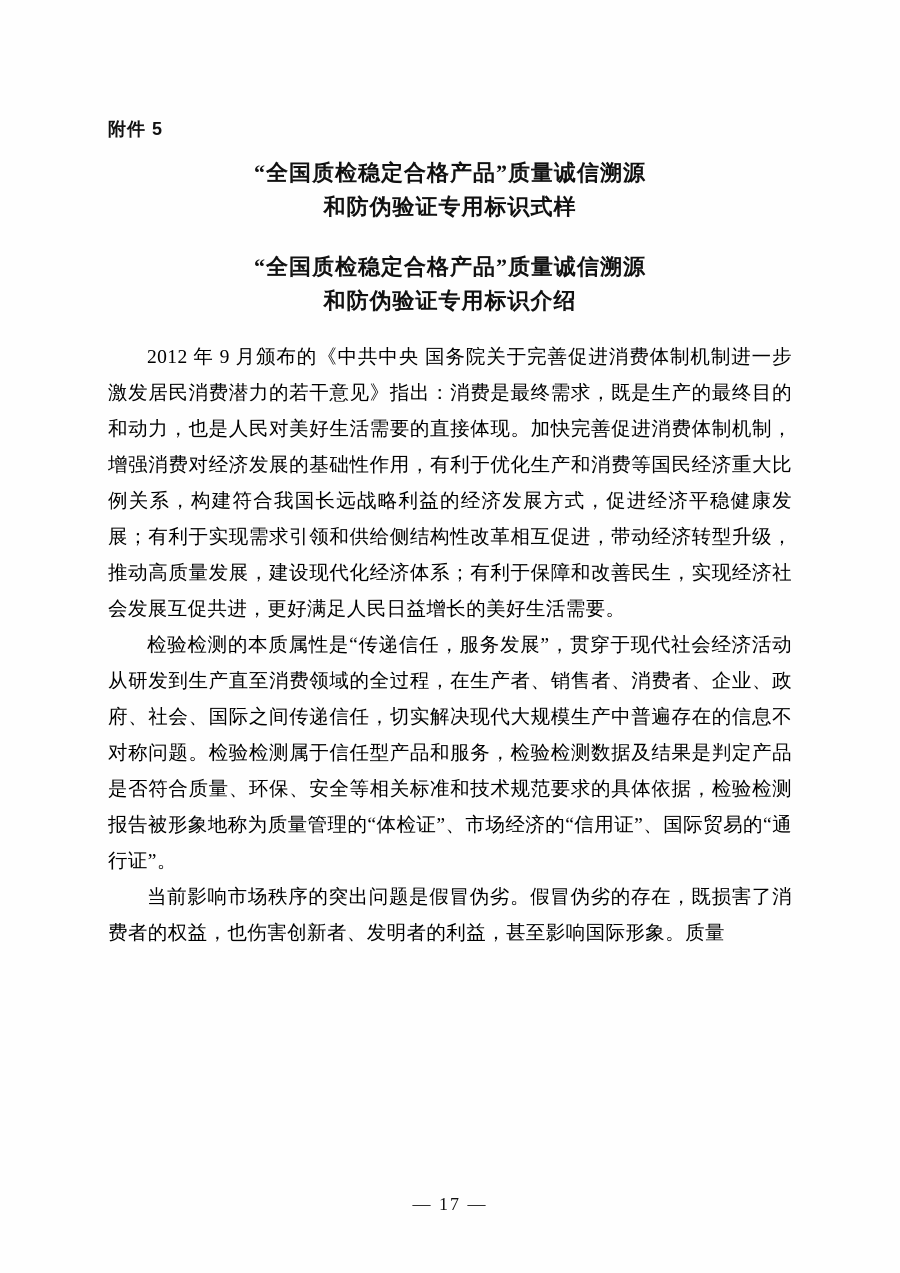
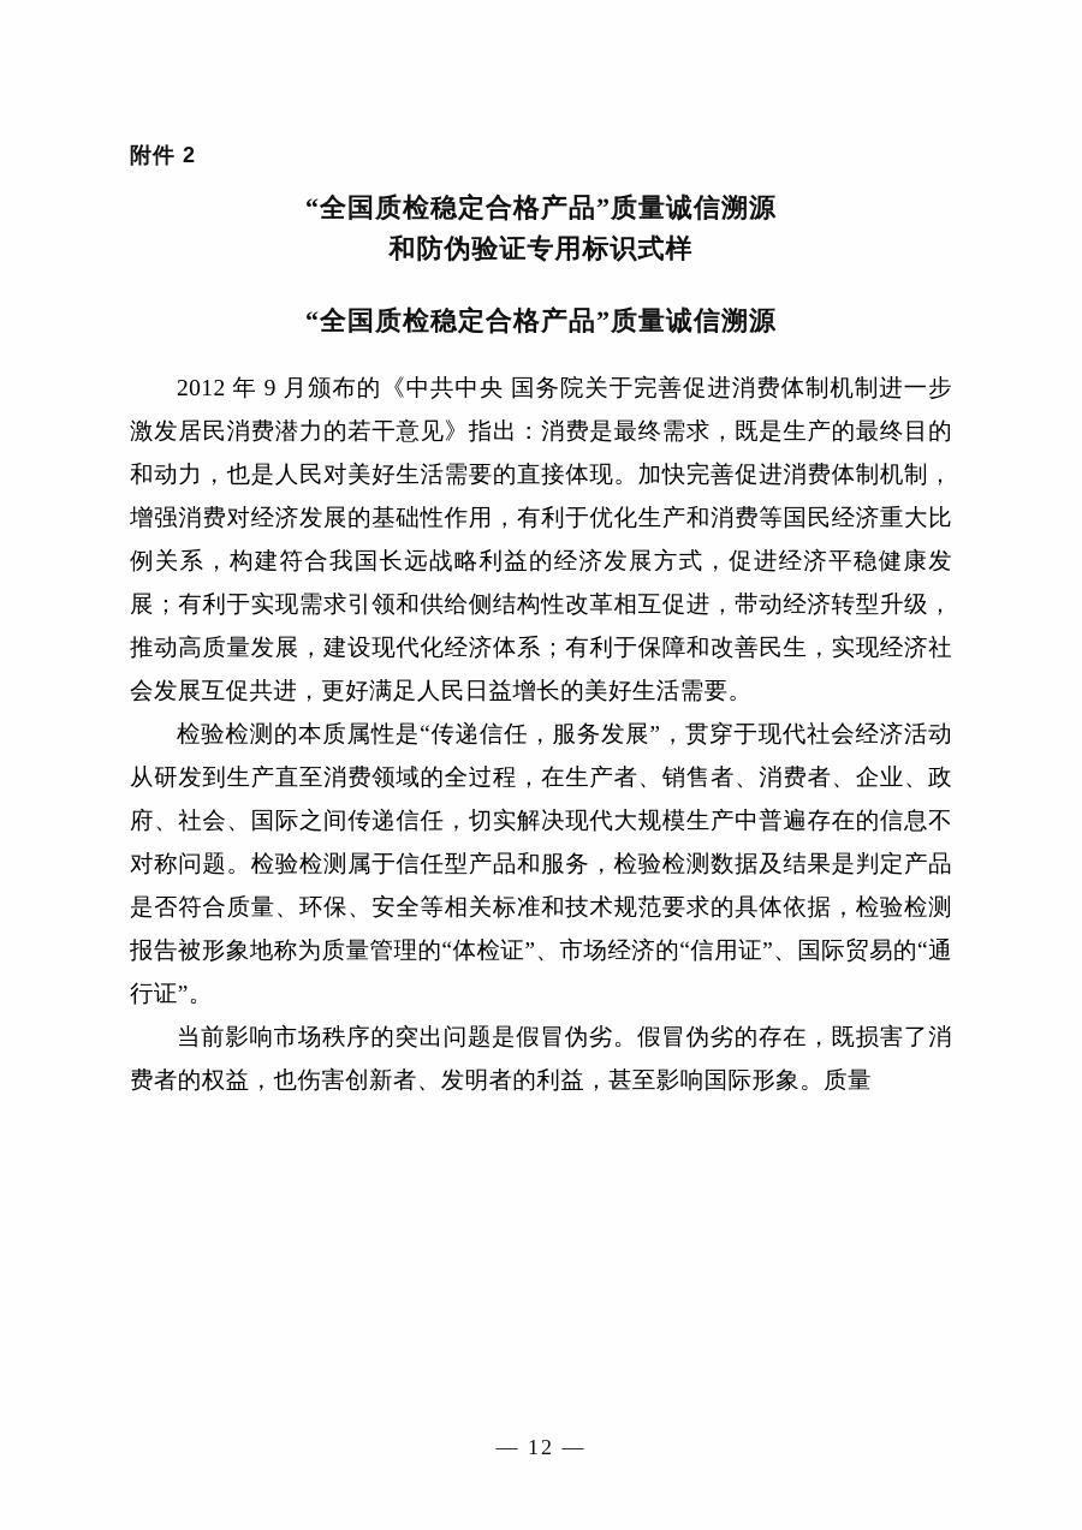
- 附件 5
+ 附件 2
  “全国质检稳定合格产品”质量诚信溯源
  和防伪验证专用标识式样
  “全国质检稳定合格产品”质量诚信溯源
- 和防伪验证专用标识介绍
  2012 年 9 月颁布的《中共中央 国务院关于完善促进消费体制机制进一步激发居民消费潜力的若干意见》指出：消费是最终需求，既是生产的最终目的和动力，也是人民对美好生活需要的直接体现。加快完善促进消费体制机制，增强消费对经济发展的基础性作用，有利于优化生产和消费等国民经济重大比例关系，构建符合我国长远战略利益的经济发展方式，促进经济平稳健康发展；有利于实现需求引领和供给侧结构性改革相互促进，带动经济转型升级，推动高质量发展，建设现代化经济体系；有利于保障和改善民生，实现经济社会发展互促共进，更好满足人民日益增长的美好生活需要。
  检验检测的本质属性是“传递信任，服务发展”，贯穿于现代社会经济活动从研发到生产直至消费领域的全过程，在生产者、销售者、消费者、企业、政府、社会、国际之间传递信任，切实解决现代大规模生产中普遍存在的信息不对称问题。检验检测属于信任型产品和服务，检验检测数据及结果是判定产品是否符合质量、环保、安全等相关标准和技术规范要求的具体依据，检验检测报告被形象地称为质量管理的“体检证”、市场经济的“信用证”、国际贸易的“通行证”。
  当前影响市场秩序的突出问题是假冒伪劣。假冒伪劣的存在，既损害了消费者的权益，也伤害创新者、发明者的利益，甚至影响国际形象。质量
- — 17 —
+ — 12 —
